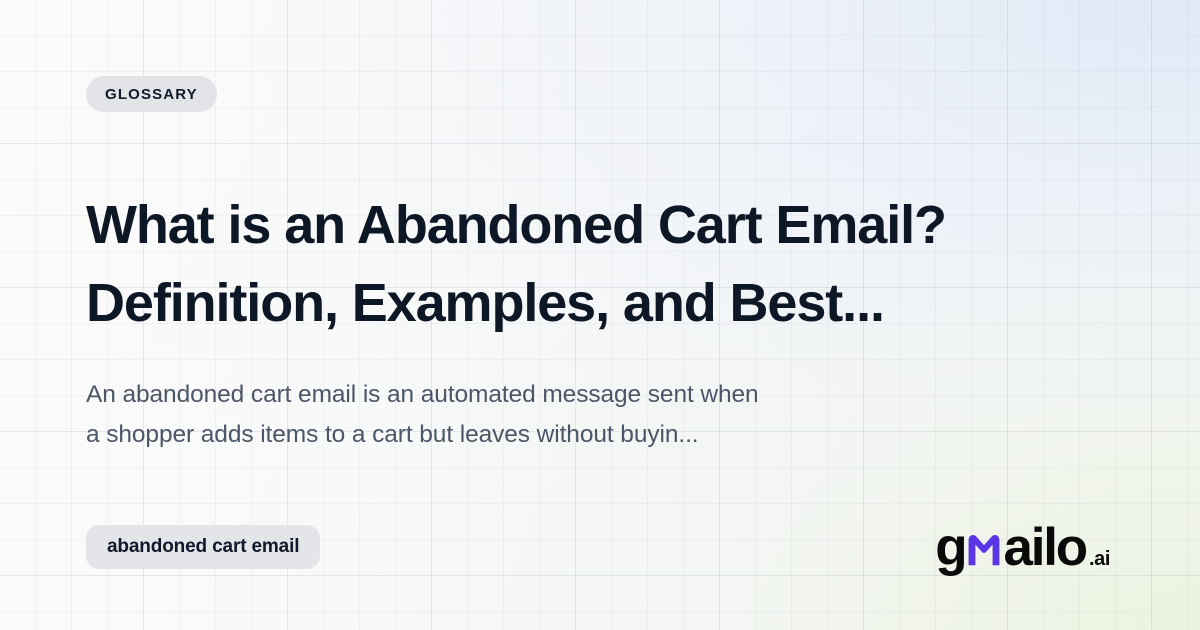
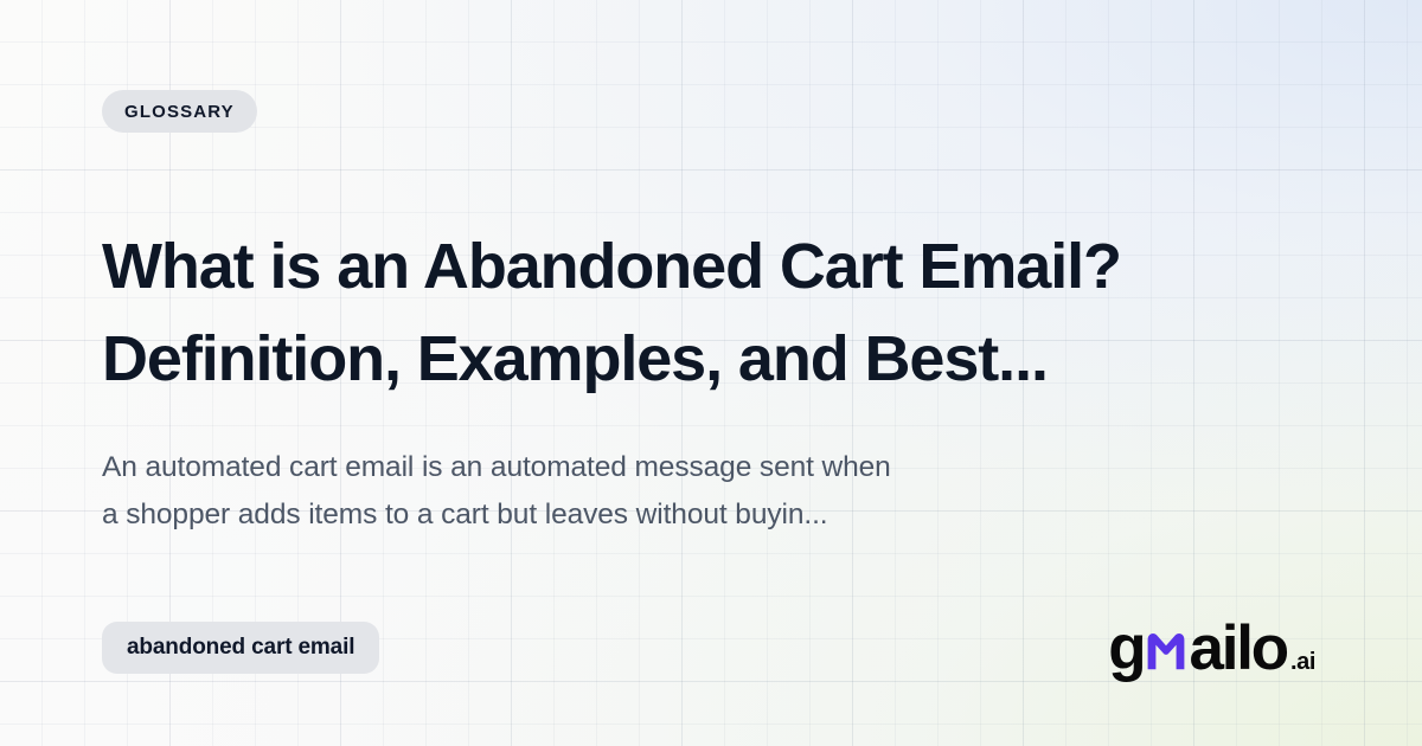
  GLOSSARY
  What is an Abandoned Cart Email?
  Definition, Examples, and Best...
- An abandoned cart email is an automated message sent when
+ An automated cart email is an automated message sent when
  a shopper adds items to a cart but leaves without buyin...
  abandoned cart email
  g
  ailo
  .ai
